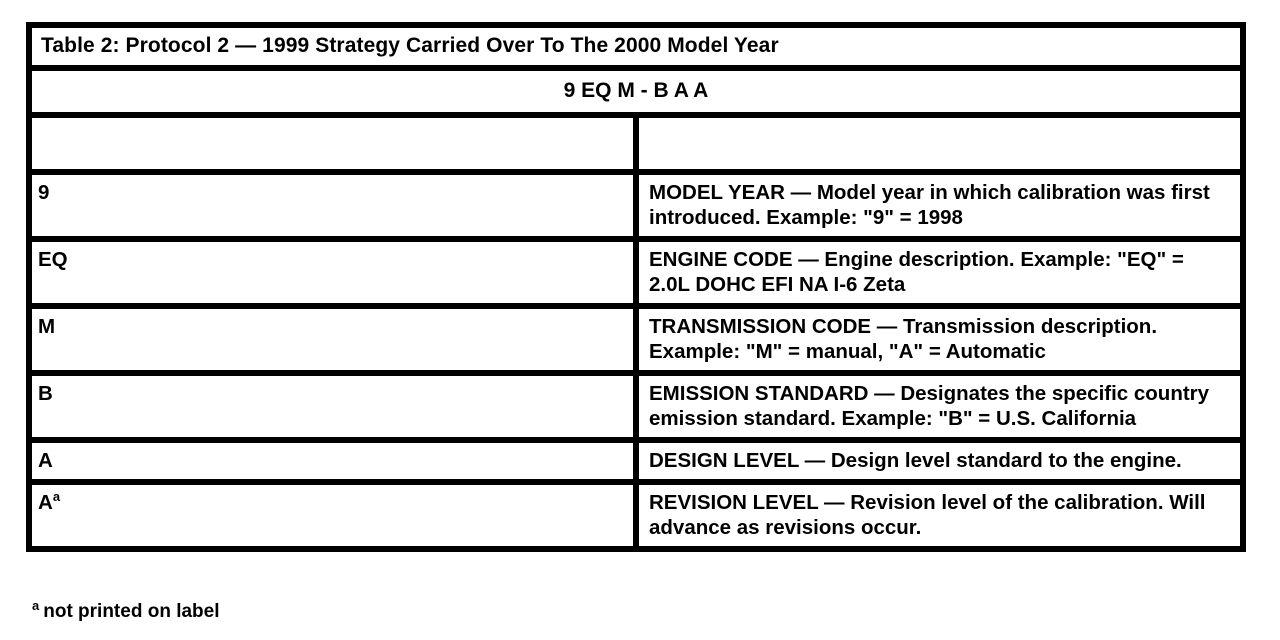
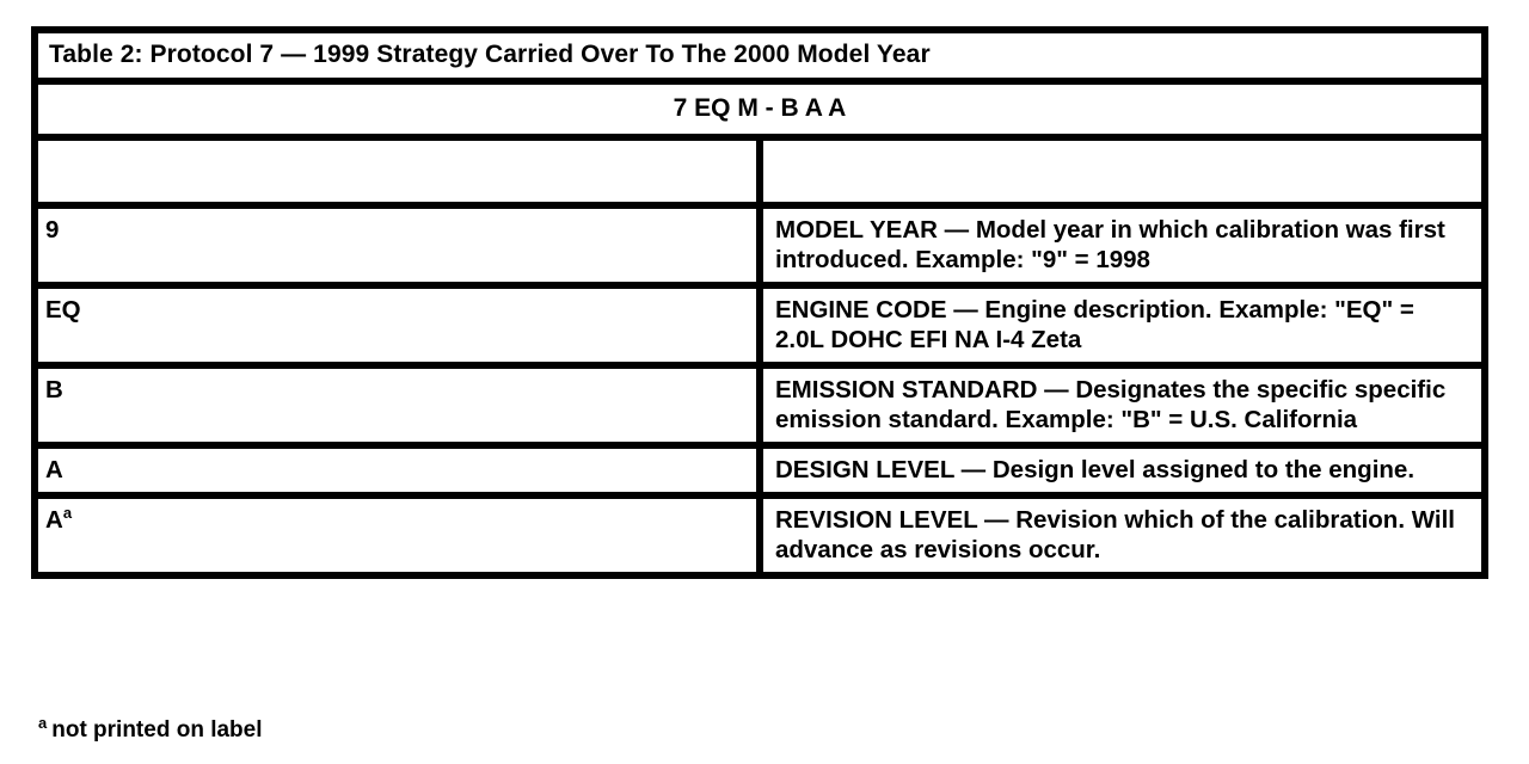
- Table 2: Protocol 2 — 1999 Strategy Carried Over To The 2000 Model Year
+ Table 2: Protocol 7 — 1999 Strategy Carried Over To The 2000 Model Year
- 9 EQ M - B A A
+ 7 EQ M - B A A
  9	MODEL YEAR — Model year in which calibration was first introduced. Example: "9" = 1998
- EQ	ENGINE CODE — Engine description. Example: "EQ" = 2.0L DOHC EFI NA I-6 Zeta
+ EQ	ENGINE CODE — Engine description. Example: "EQ" = 2.0L DOHC EFI NA I-4 Zeta
- M	TRANSMISSION CODE — Transmission description. Example: "M" = manual, "A" = Automatic
- B	EMISSION STANDARD — Designates the specific country emission standard. Example: "B" = U.S. California
+ B	EMISSION STANDARD — Designates the specific specific emission standard. Example: "B" = U.S. California
- A	DESIGN LEVEL — Design level standard to the engine.
+ A	DESIGN LEVEL — Design level assigned to the engine.
- Aa	REVISION LEVEL — Revision level of the calibration. Will advance as revisions occur.
+ Aa	REVISION LEVEL — Revision which of the calibration. Will advance as revisions occur.
  a not printed on label
